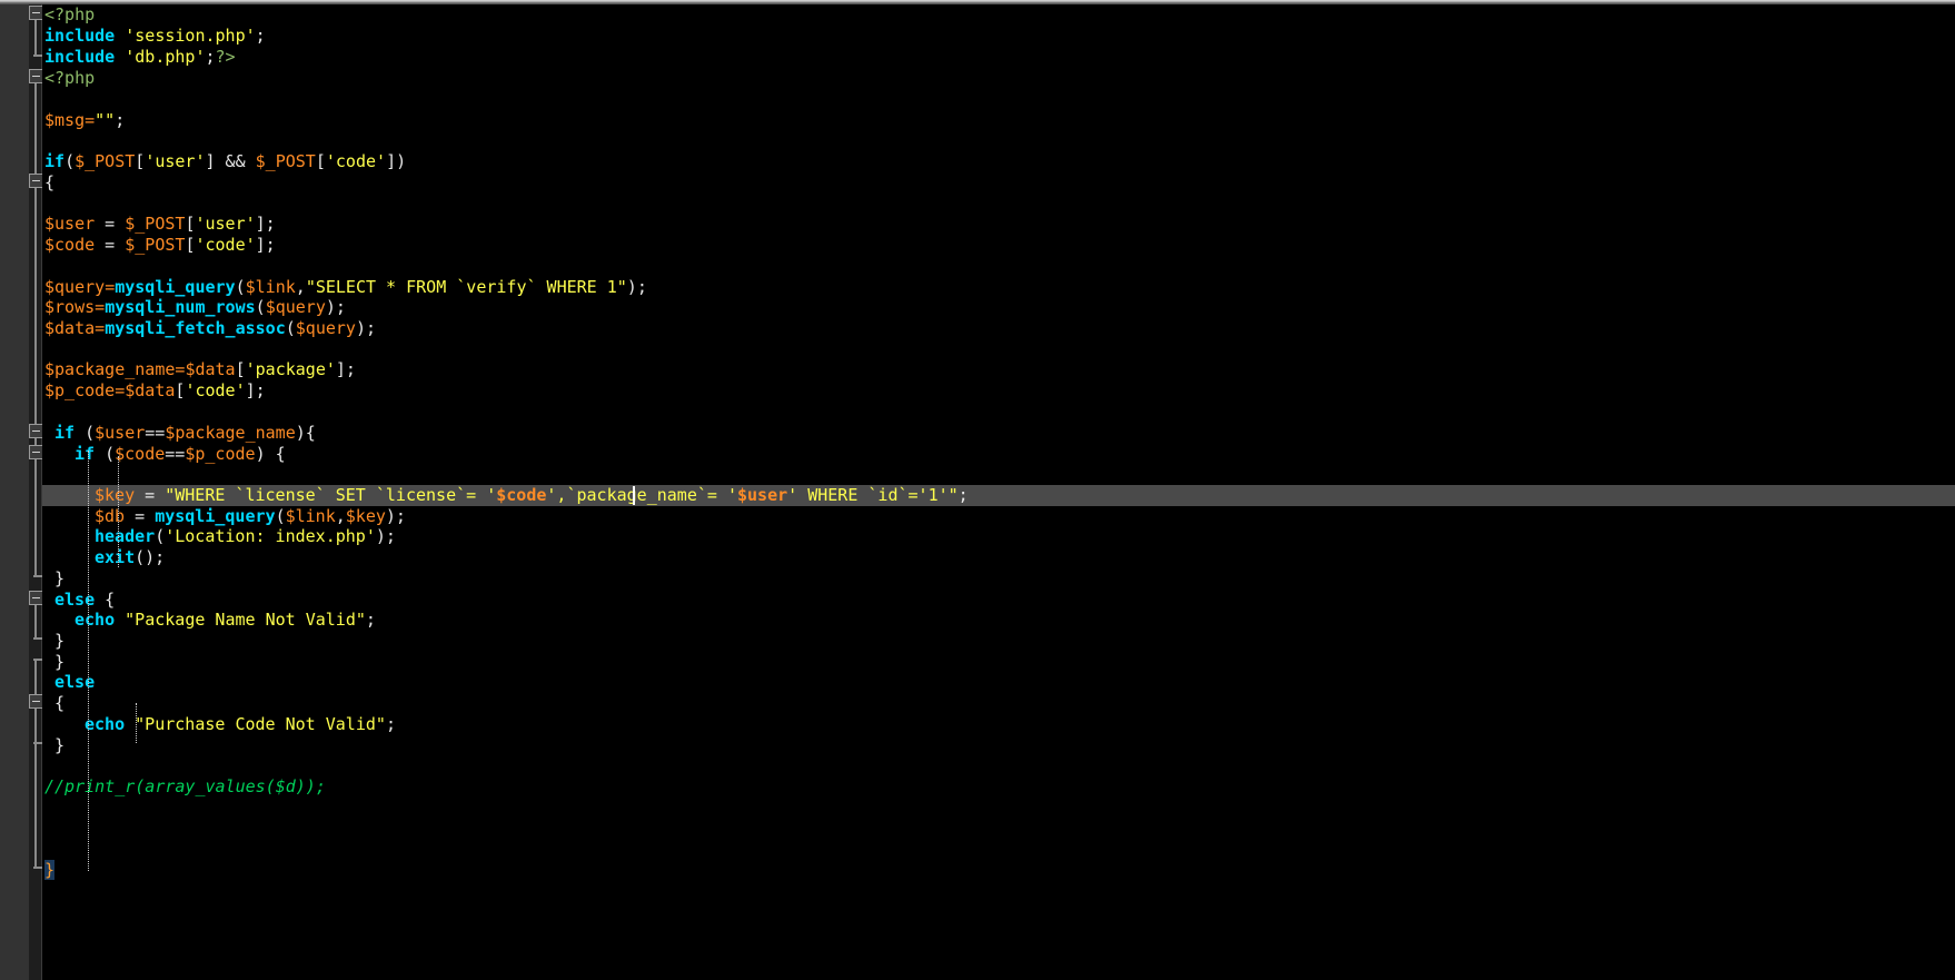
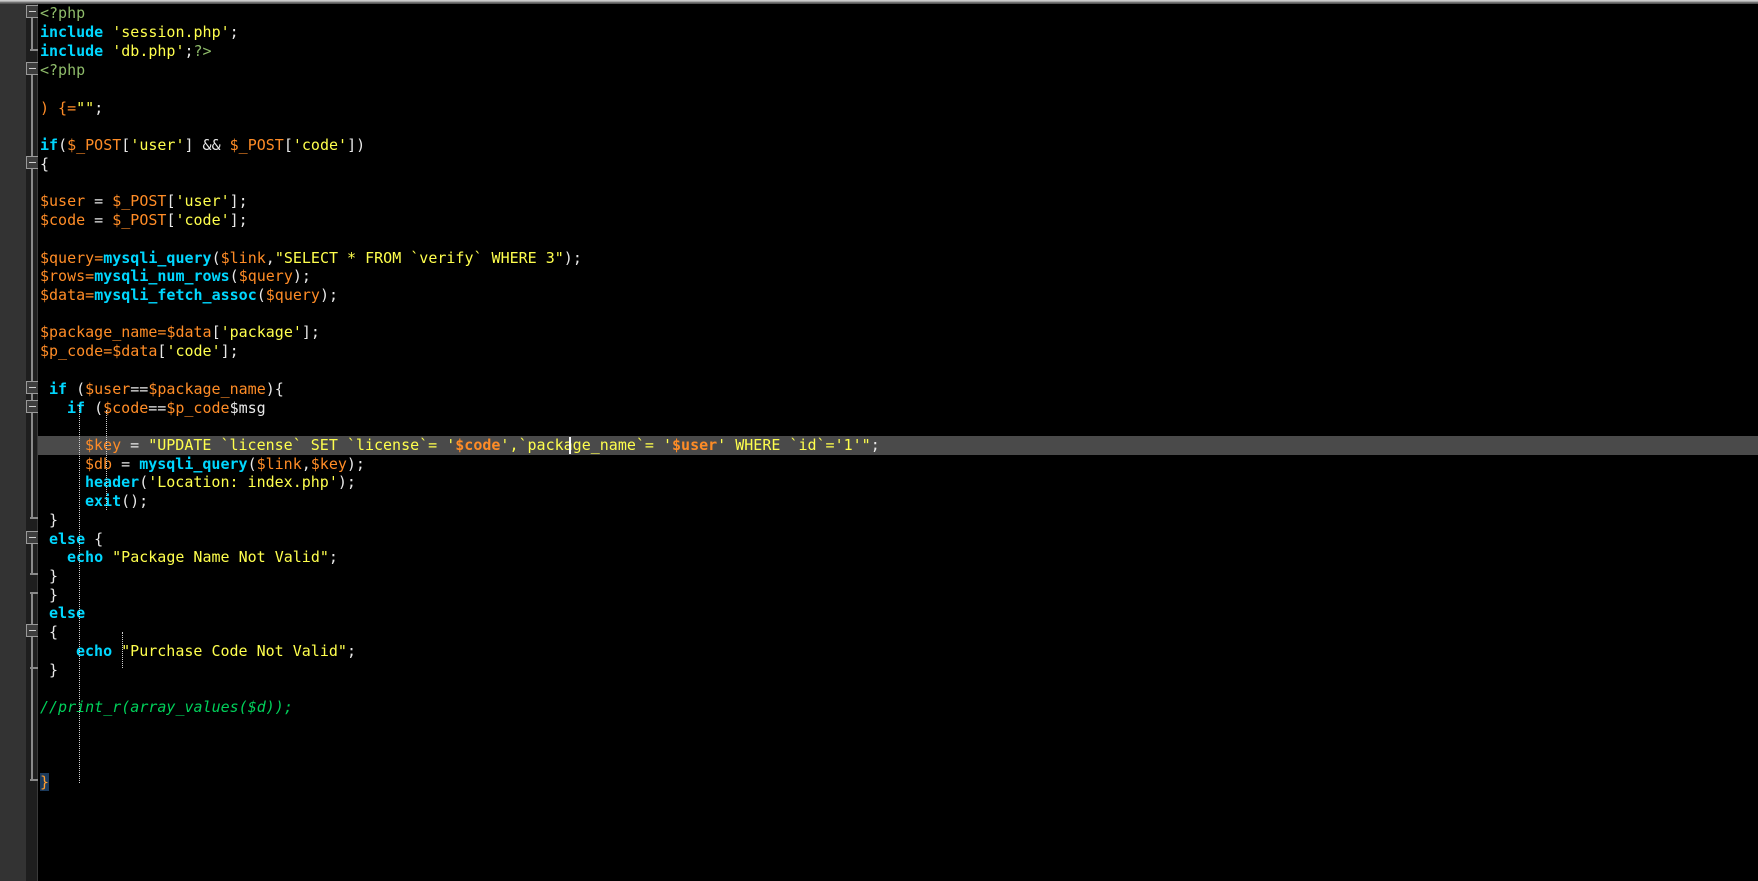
  <?php
  include 'session.php';
  include 'db.php';?>
  <?php
- $msg="";
+ ) {="";
  if($_POST['user'] && $_POST['code'])
  {
  $user = $_POST['user'];
  $code = $_POST['code'];
- $query=mysqli_query($link,"SELECT * FROM `verify` WHERE 1");
+ $query=mysqli_query($link,"SELECT * FROM `verify` WHERE 3");
  $rows=mysqli_num_rows($query);
  $data=mysqli_fetch_assoc($query);
  $package_name=$data['package'];
  $p_code=$data['code'];
  if ($user==$package_name){
- if ($code==$p_code) {
+ if ($code==$p_code$msg
- $key = "WHERE `license` SET `license`= '$code',`packae_name`= '$user' WHERE `id`='1'";
+ $key = "UPDATE `license` SET `license`= '$code',`packge_name`= '$user' WHERE `id`='1'";
  $db = mysqli_query($link,$key);
  header('Location: index.php');
  exit();
  }
  else {
  echo "Package Name Not Valid";
  }
  }
  else
  {
  echo "Purchase Code Not Valid";
  }
  //print_r(array_values($d));
  }
